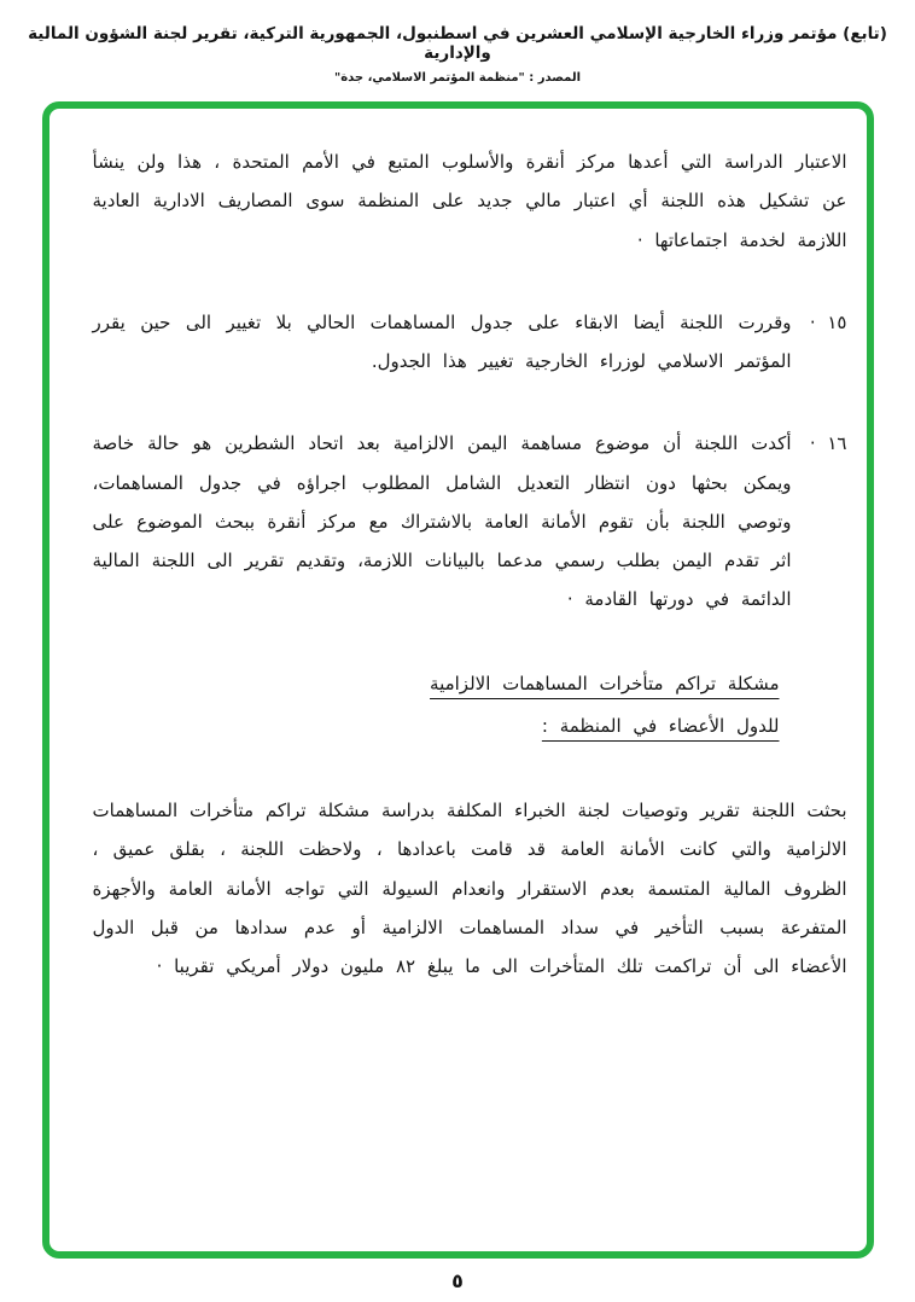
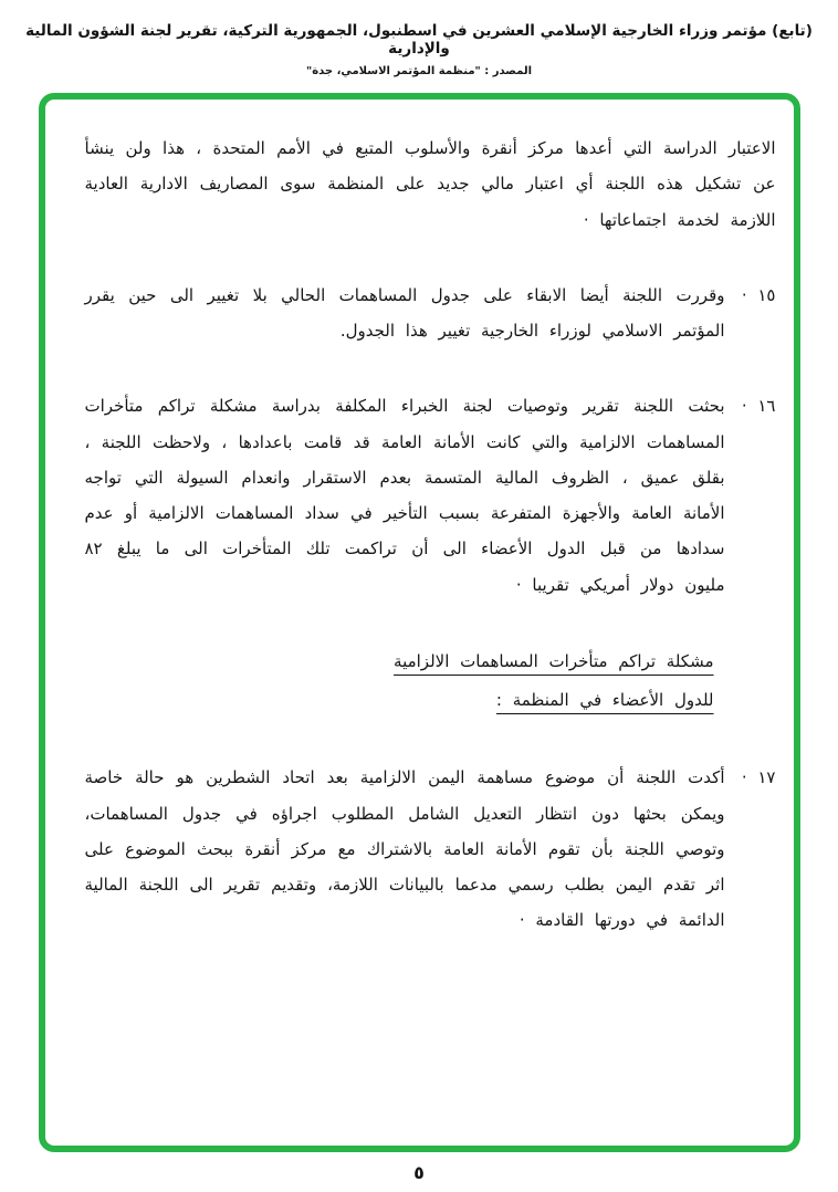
  (تابع) مؤتمر وزراء الخارجية الإسلامي العشرين في اسطنبول، الجمهورية التركية، تقرير لجنة الشؤون المالية والإدارية
  المصدر : "منظمة المؤتمر الاسلامي، جدة"
  الاعتبار الدراسة التي أعدها مركز أنقرة والأسلوب المتبع في الأمم المتحدة ، هذا ولن ينشأ عن تشكيل هذه اللجنة أي اعتبار مالي جديد على المنظمة سوى المصاريف الادارية العادية اللازمة لخدمة اجتماعاتها ·
  ١٥ ·
  وقررت اللجنة أيضا الابقاء على جدول المساهمات الحالي بلا تغيير الى حين يقرر المؤتمر الاسلامي لوزراء الخارجية تغيير هذا الجدول.
  ١٦ ·
- أكدت اللجنة أن موضوع مساهمة اليمن الالزامية بعد اتحاد الشطرين هو حالة خاصة ويمكن بحثها دون انتظار التعديل الشامل المطلوب اجراؤه في جدول المساهمات، وتوصي اللجنة بأن تقوم الأمانة العامة بالاشتراك مع مركز أنقرة ببحث الموضوع على اثر تقدم اليمن بطلب رسمي مدعما بالبيانات اللازمة، وتقديم تقرير الى اللجنة المالية الدائمة في دورتها القادمة ·
+ بحثت اللجنة تقرير وتوصيات لجنة الخبراء المكلفة بدراسة مشكلة تراكم متأخرات المساهمات الالزامية والتي كانت الأمانة العامة قد قامت باعدادها ، ولاحظت اللجنة ، بقلق عميق ، الظروف المالية المتسمة بعدم الاستقرار وانعدام السيولة التي تواجه الأمانة العامة والأجهزة المتفرعة بسبب التأخير في سداد المساهمات الالزامية أو عدم سدادها من قبل الدول الأعضاء الى أن تراكمت تلك المتأخرات الى ما يبلغ ٨٢ مليون دولار أمريكي تقريبا ·
  مشكلة تراكم متأخرات المساهمات الالزامية
  للدول الأعضاء في المنظمة :
+ ١٧ ·
- بحثت اللجنة تقرير وتوصيات لجنة الخبراء المكلفة بدراسة مشكلة تراكم متأخرات المساهمات الالزامية والتي كانت الأمانة العامة قد قامت باعدادها ، ولاحظت اللجنة ، بقلق عميق ، الظروف المالية المتسمة بعدم الاستقرار وانعدام السيولة التي تواجه الأمانة العامة والأجهزة المتفرعة بسبب التأخير في سداد المساهمات الالزامية أو عدم سدادها من قبل الدول الأعضاء الى أن تراكمت تلك المتأخرات الى ما يبلغ ٨٢ مليون دولار أمريكي تقريبا ·
+ أكدت اللجنة أن موضوع مساهمة اليمن الالزامية بعد اتحاد الشطرين هو حالة خاصة ويمكن بحثها دون انتظار التعديل الشامل المطلوب اجراؤه في جدول المساهمات، وتوصي اللجنة بأن تقوم الأمانة العامة بالاشتراك مع مركز أنقرة ببحث الموضوع على اثر تقدم اليمن بطلب رسمي مدعما بالبيانات اللازمة، وتقديم تقرير الى اللجنة المالية الدائمة في دورتها القادمة ·
  ٥
